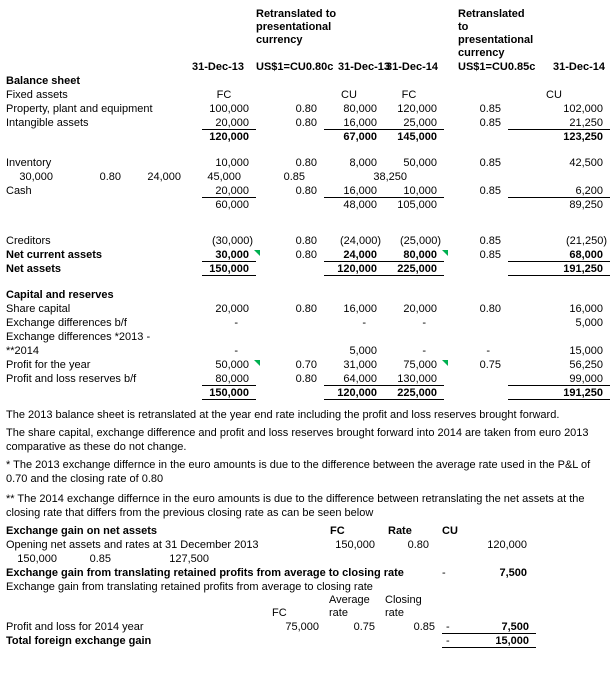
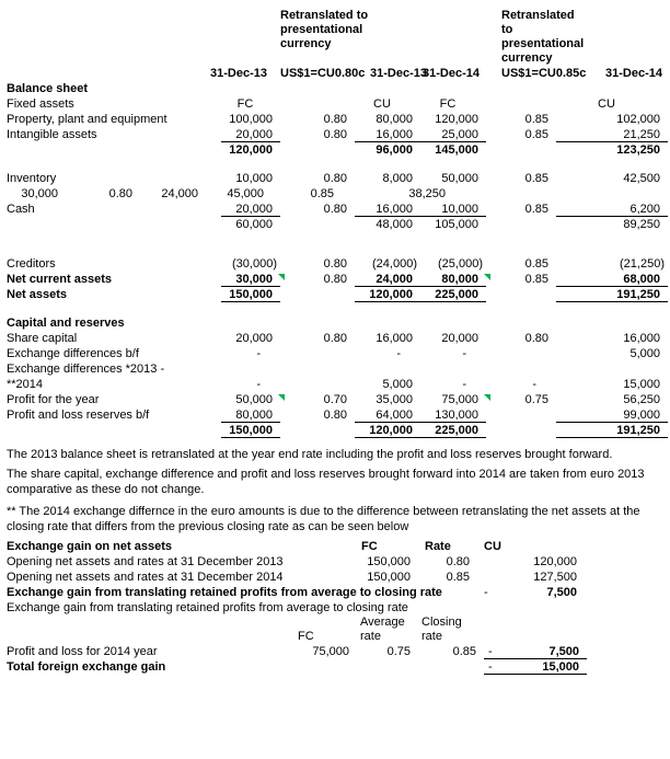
  Retranslated to
  presentational
  currency
  Retranslated to
  presentational
  currency
  31-Dec-13
  US$1=CU0.80c
  31-Dec-1
  31-Dec-14
  US$1=CU0.85c
  31-Dec-14
  Balance sheet
  Fixed assets
  FC
  CU
  FC
  CU
  Property, plant and equipment
  100,000
  0.80
  80,000
  120,000
  0.85
  102,000
  Intangible assets
  20,000
  0.80
  16,000
  25,000
  0.85
  21,250
  120,000
- 67,000
+ 96,000
  145,000
  123,250
  Inventory
  10,000
  0.80
  8,000
  50,000
  0.85
  42,500
  30,000
  0.80
  24,000
  45,000
  0.85
  38,250
  Cash
  20,000
  0.80
  16,000
  10,000
  0.85
  6,200
  60,000
  48,000
  105,000
  89,250
  Creditors
  (30,000)
  0.80
  (24,000)
  (25,000)
  0.85
  (21,250)
  Net current assets
  30,000
  0.80
  24,000
  80,000
  0.85
  68,000
  Net assets
  150,000
  120,000
  225,000
  191,250
  Capital and reserves
  Share capital
  20,000
  0.80
  16,000
  20,000
  0.80
  16,000
  Exchange differences b/f
  -
  -
  -
  5,000
  Exchange differences *2013 -
  **2014
  -
  5,000
  -
  -
  15,000
  Profit for the year
  50,000
  0.70
- 31,000
+ 35,000
  75,000
  0.75
  56,250
  Profit and loss reserves b/f
  80,000
  0.80
  64,000
  130,000
  99,000
  150,000
  120,000
  225,000
  191,250
  The 2013 balance sheet is retranslated at the year end rate including the profit and loss reserves brought forward.
  The share capital, exchange difference and profit and loss reserves brought forward into 2014 are taken from euro 2013
  comparative as these do not change.
- * The 2013 exchange differnce in the euro amounts is due to the difference between the average rate used in the P&L of
- 0.70 and the closing rate of 0.80
  ** The 2014 exchange differnce in the euro amounts is due to the difference between retranslating the net assets at the
  closing rate that differs from the previous closing rate as can be seen below
  Exchange gain on net assets
  FC
  Rate
  CU
  Opening net assets and rates at 31 December 2013
  150,000
  0.80
  120,000
+ Opening net assets and rates at 31 December 2014
  150,000
  0.85
  127,500
  Exchange gain from translating retained profits from average to closing rate
  -
  7,500
  Exchange gain from translating retained profits from average to closing rate
  Average
  Closing
  FC
  rate
  rate
  Profit and loss for 2014 year
  75,000
  0.75
  0.85
  -
  7,500
  Total foreign exchange gain
  -
  15,000
